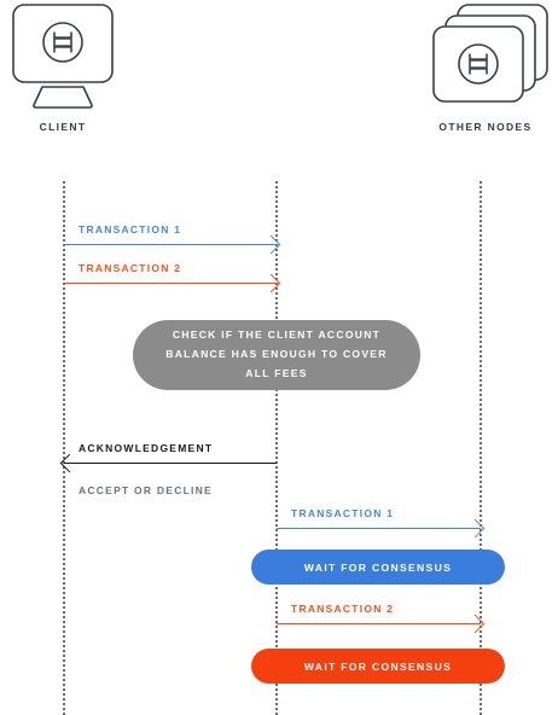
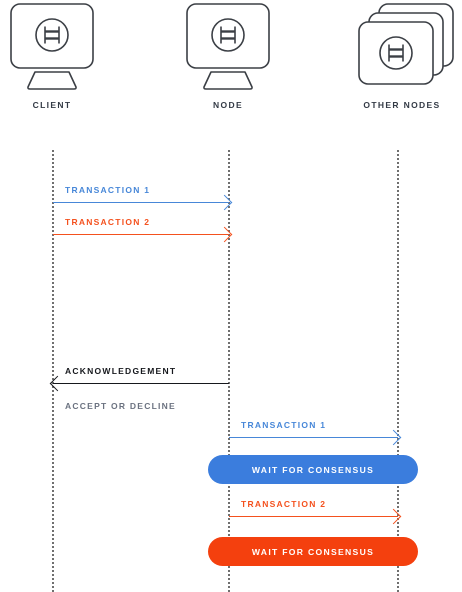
  CLIENT
+ NODE
  OTHER NODES
  TRANSACTION 1
  TRANSACTION 2
- CHECK IF THE CLIENT ACCOUNT BALANCE HAS ENOUGH TO COVER ALL FEES
  ACKNOWLEDGEMENT
  ACCEPT OR DECLINE
  TRANSACTION 1
  WAIT FOR CONSENSUS
  TRANSACTION 2
  WAIT FOR CONSENSUS
